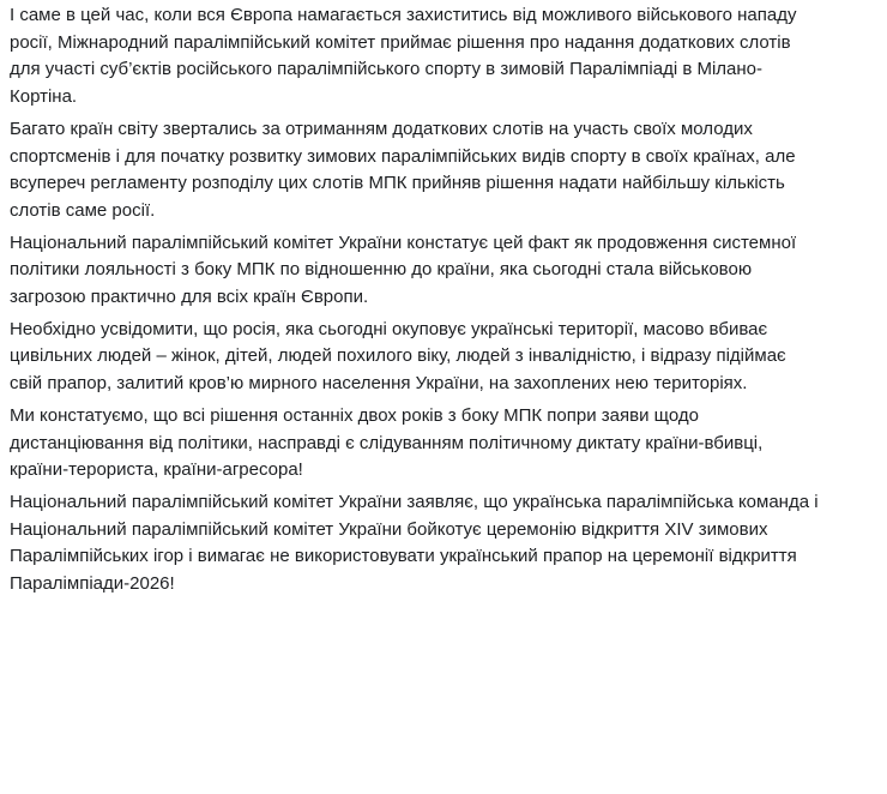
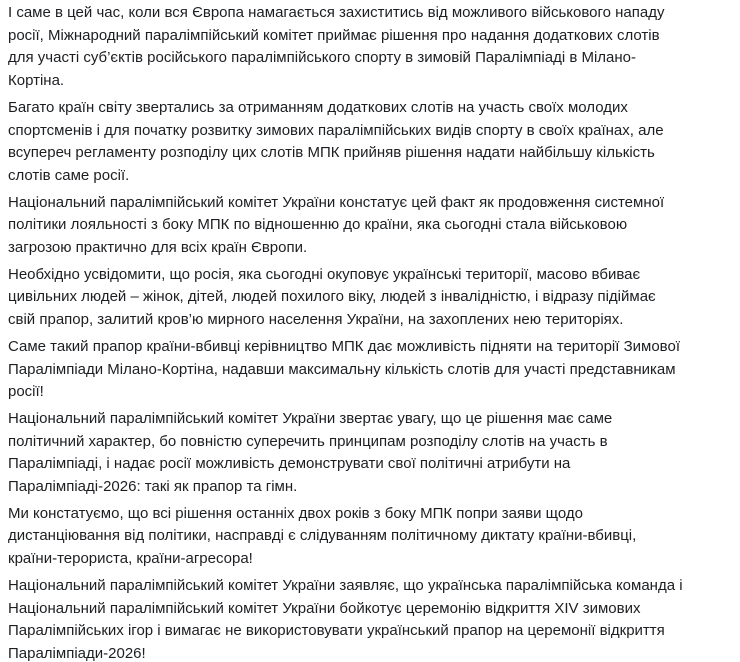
  І саме в цей час, коли вся Європа намагається захиститись від можливого військового нападу
  росії, Міжнародний паралімпійський комітет приймає рішення про надання додаткових слотів
  для участі суб’єктів російського паралімпійського спорту в зимовій Паралімпіаді в Мілано-
  Кортіна.
  Багато країн світу звертались за отриманням додаткових слотів на участь своїх молодих
  спортсменів і для початку розвитку зимових паралімпійських видів спорту в своїх країнах, але
  всупереч регламенту розподілу цих слотів МПК прийняв рішення надати найбільшу кількість
  слотів саме росії.
  Національний паралімпійський комітет України констатує цей факт як продовження системної
  політики лояльності з боку МПК по відношенню до країни, яка сьогодні стала військовою
  загрозою практично для всіх країн Європи.
  Необхідно усвідомити, що росія, яка сьогодні окуповує українські території, масово вбиває
  цивільних людей – жінок, дітей, людей похилого віку, людей з інвалідністю, і відразу підіймає
  свій прапор, залитий кров’ю мирного населення України, на захоплених нею територіях.
+ Саме такий прапор країни-вбивці керівництво МПК дає можливість підняти на території Зимової
+ Паралімпіади Мілано-Кортіна, надавши максимальну кількість слотів для участі представникам
+ росії!
+ Національний паралімпійський комітет України звертає увагу, що це рішення має саме
+ політичний характер, бо повністю суперечить принципам розподілу слотів на участь в
+ Паралімпіаді, і надає росії можливість демонструвати свої політичні атрибути на
+ Паралімпіаді-2026: такі як прапор та гімн.
  Ми констатуємо, що всі рішення останніх двох років з боку МПК попри заяви щодо
  дистанціювання від політики, насправді є слідуванням політичному диктату країни-вбивці,
  країни-терориста, країни-агресора!
  Національний паралімпійський комітет України заявляє, що українська паралімпійська команда і
  Національний паралімпійський комітет України бойкотує церемонію відкриття XIV зимових
  Паралімпійських ігор і вимагає не використовувати український прапор на церемонії відкриття
  Паралімпіади-2026!
